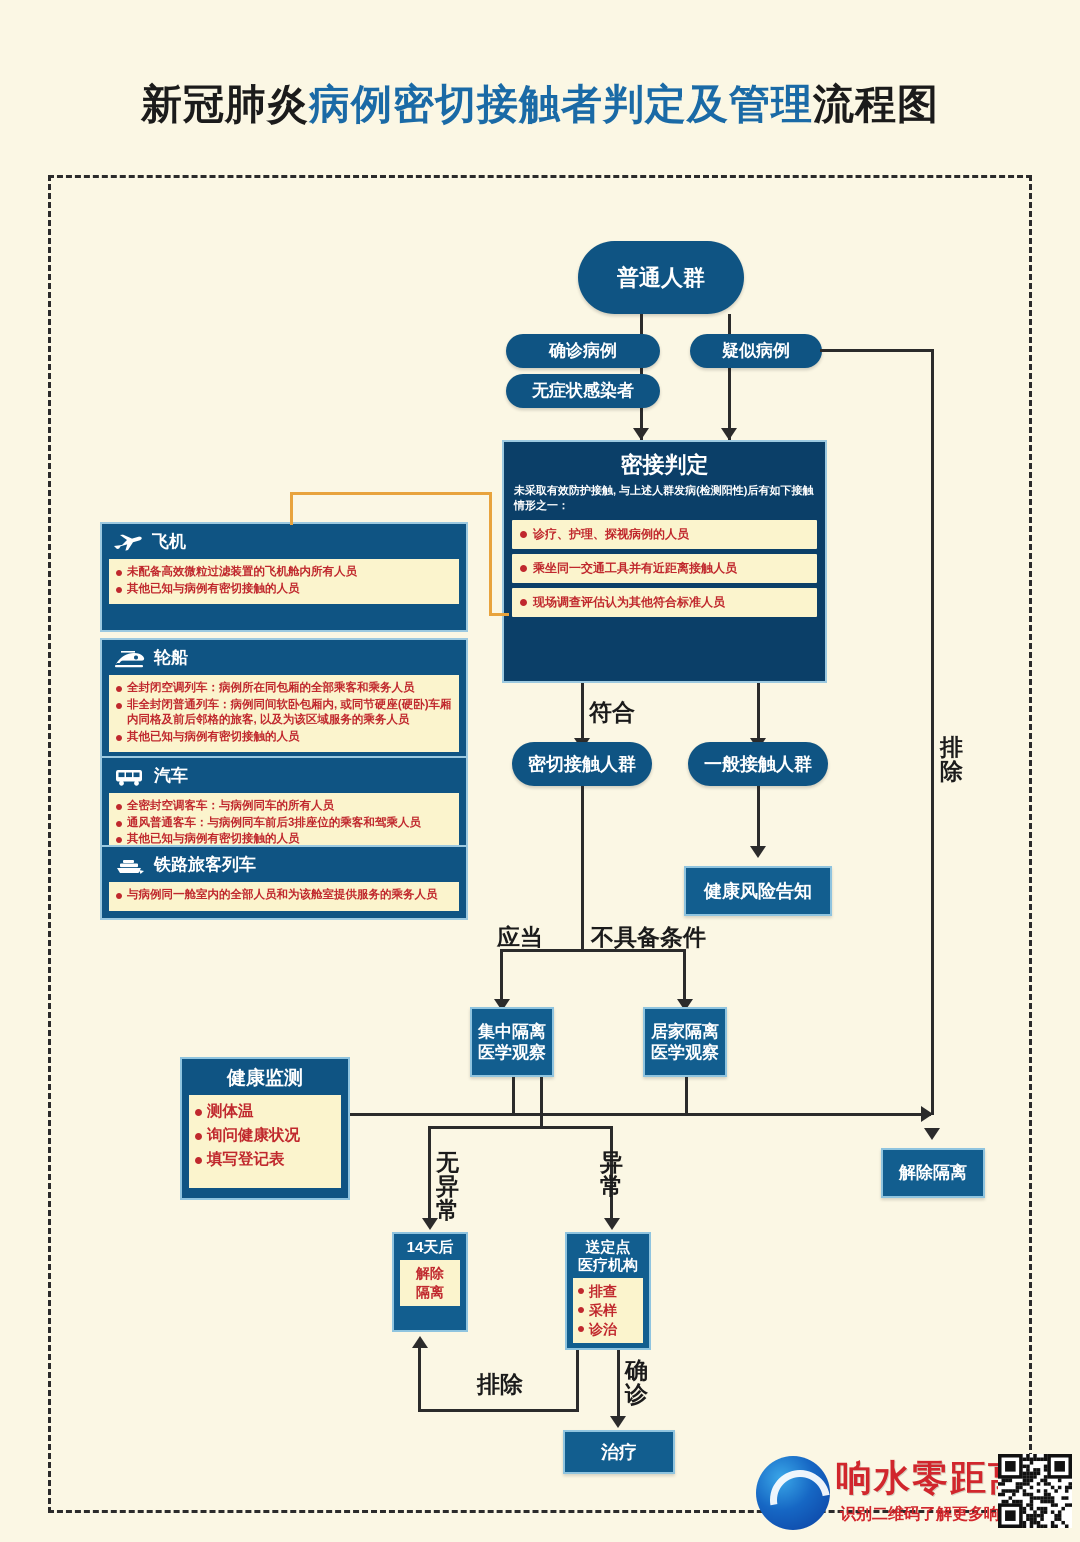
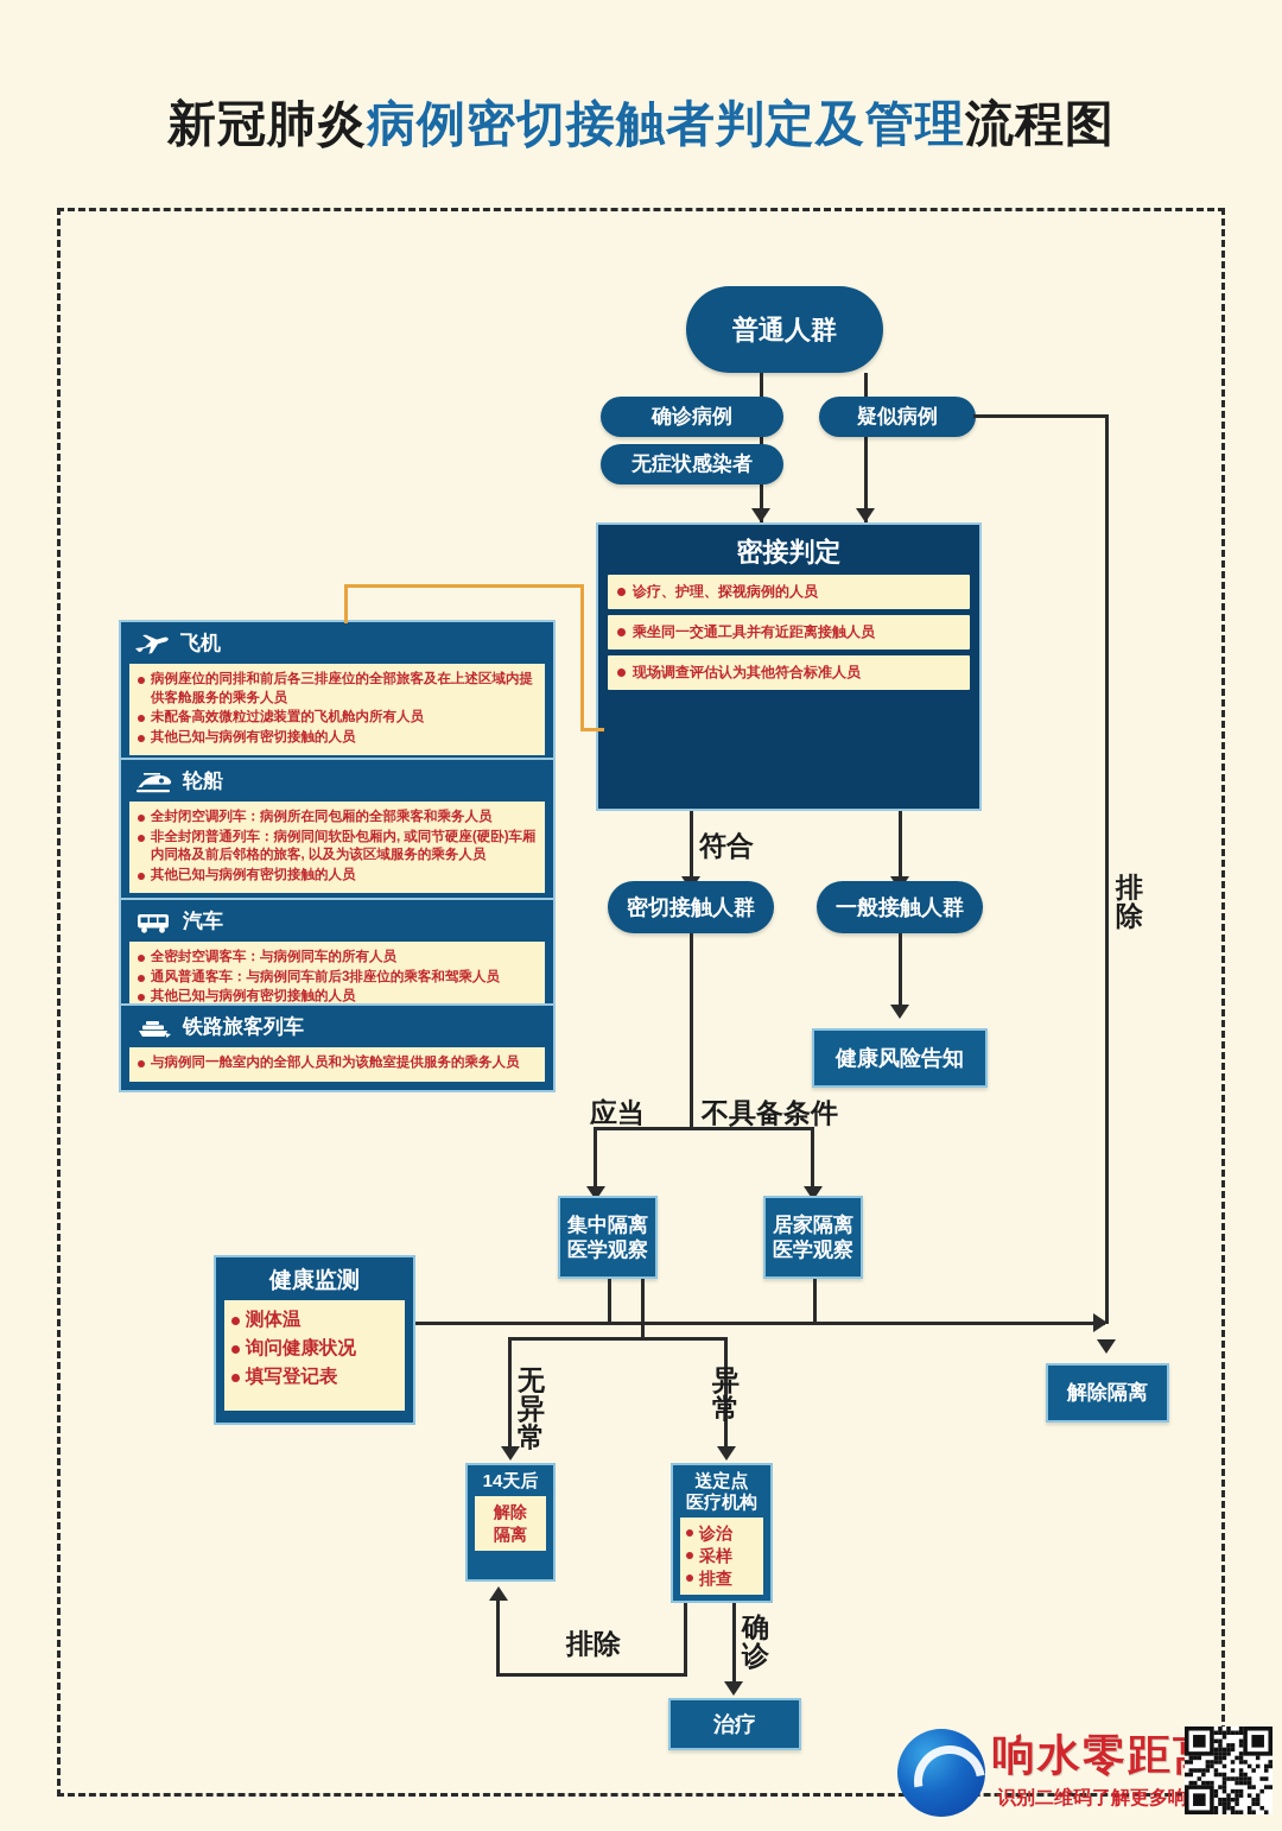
  新冠肺炎病例密切接触者判定及管理流程图
  普通人群
  确诊病例
  无症状感染者
  疑似病例
  排
  除
  密接判定
- 未采取有效防护接触, 与上述人群发病(检测阳性)后有如下接触情形之一：
  诊疗、护理、探视病例的人员
  乘坐同一交通工具并有近距离接触人员
  现场调查评估认为其他符合标准人员
  符合
  飞机
+ 病例座位的同排和前后各三排座位的全部旅客及在上述区域内提供客舱服务的乘务人员
  未配备高效微粒过滤装置的飞机舱内所有人员
  其他已知与病例有密切接触的人员
  轮船
  全封闭空调列车：病例所在同包厢的全部乘客和乘务人员
  非全封闭普通列车：病例同间软卧包厢内, 或同节硬座(硬卧)车厢内同格及前后邻格的旅客, 以及为该区域服务的乘务人员
  其他已知与病例有密切接触的人员
  汽车
  全密封空调客车：与病例同车的所有人员
  通风普通客车：与病例同车前后3排座位的乘客和驾乘人员
  其他已知与病例有密切接触的人员
  铁路旅客列车
  与病例同一舱室内的全部人员和为该舱室提供服务的乘务人员
  密切接触人群
  一般接触人群
  健康风险告知
  应当
  不具备条件
  集中隔离
  医学观察
  居家隔离
  医学观察
  健康监测
  测体温
  询问健康状况
  填写登记表
  解除隔离
  无
  异
  常
  异
  常
  14天后
  解除
  隔离
  送定点
  医疗机构
- 排查
+ 诊治
  采样
- 诊治
+ 排查
  排除
  确
  诊
  治疗
  响水零距
  识别二维码了解更多响
